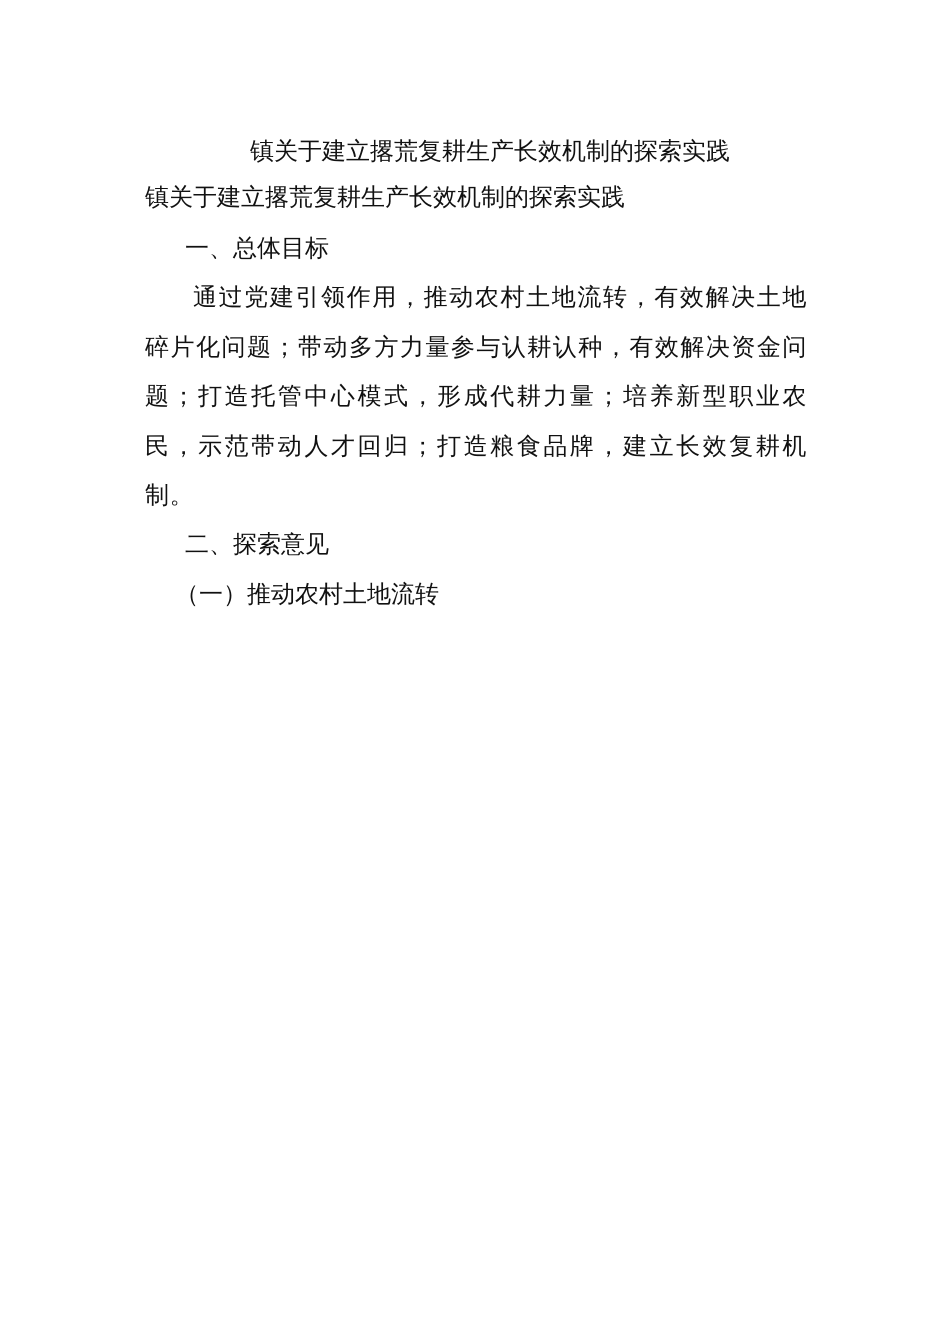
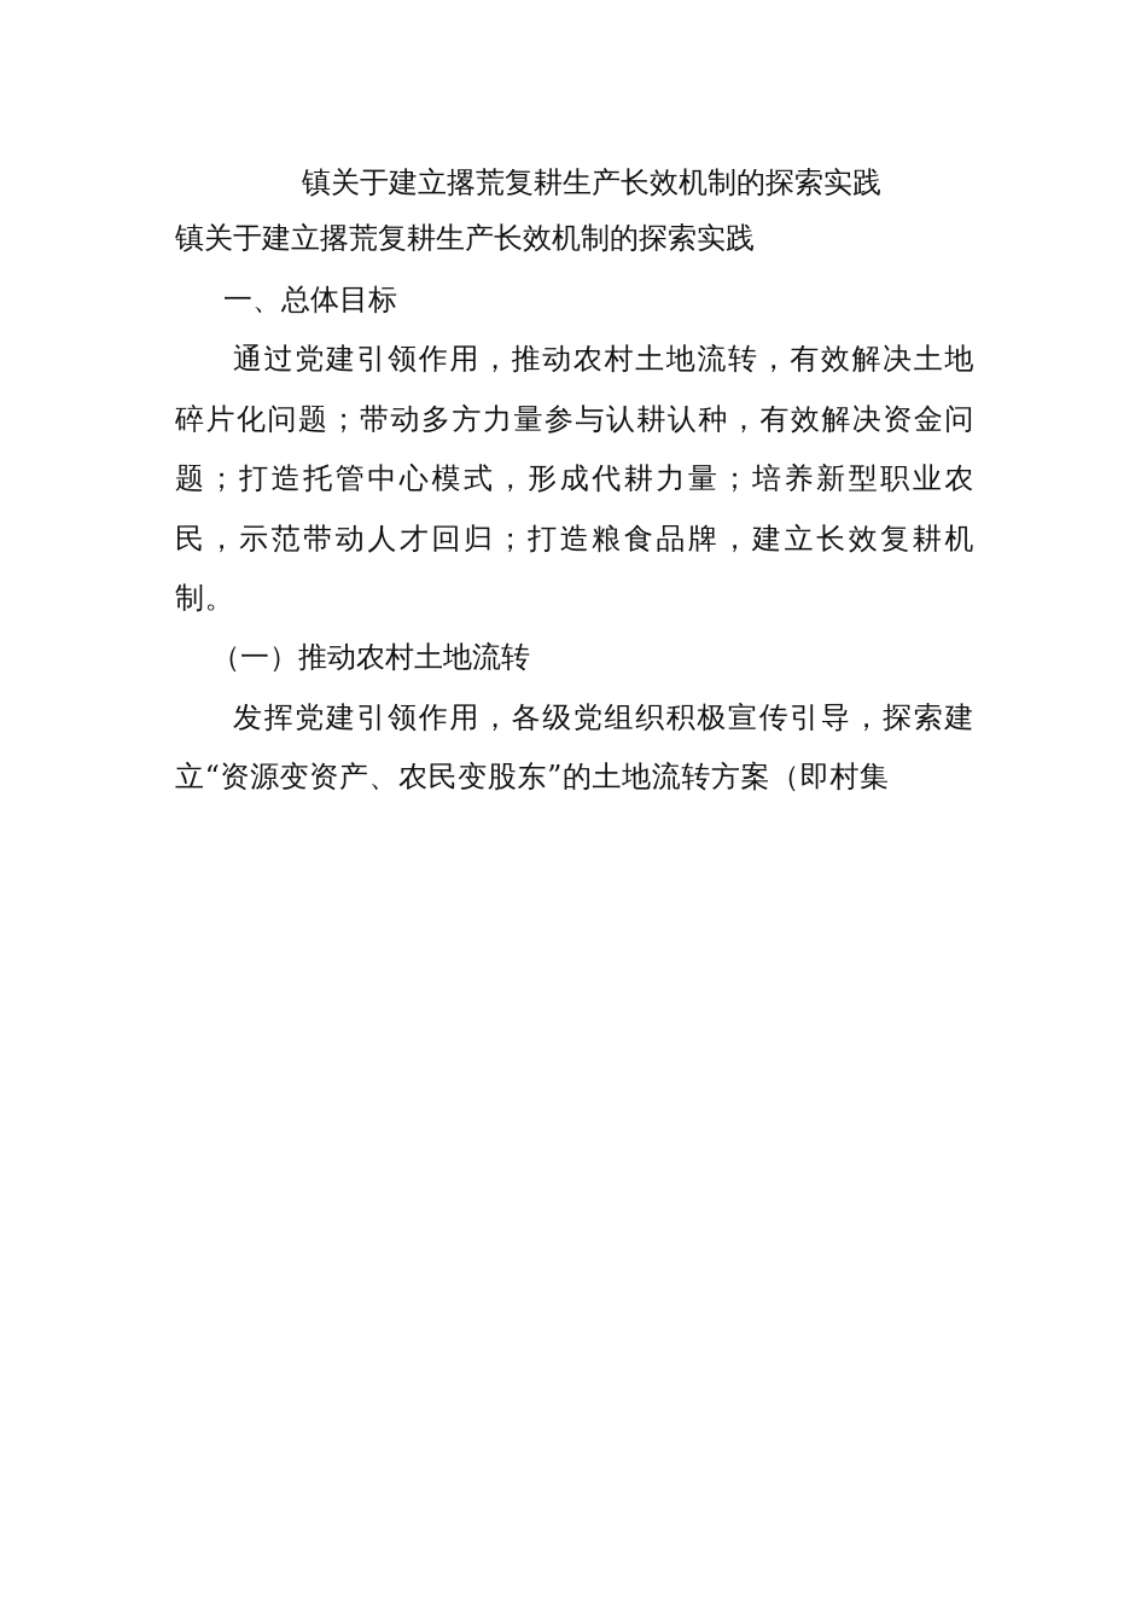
  镇关于建立撂荒复耕生产长效机制的探索实践
  镇关于建立撂荒复耕生产长效机制的探索实践
  一、总体目标
  通过党建引领作用，推动农村土地流转，有效解决土地碎片化问题；带动多方力量参与认耕认种，有效解决资金问题；打造托管中心模式，形成代耕力量；培养新型职业农民，示范带动人才回归；打造粮食品牌，建立长效复耕机制。
- 二、探索意见
  （一）推动农村土地流转
+ 发挥党建引领作用，各级党组织积极宣传引导，探索建立“资源变资产、农民变股东”的土地流转方案（即村集
